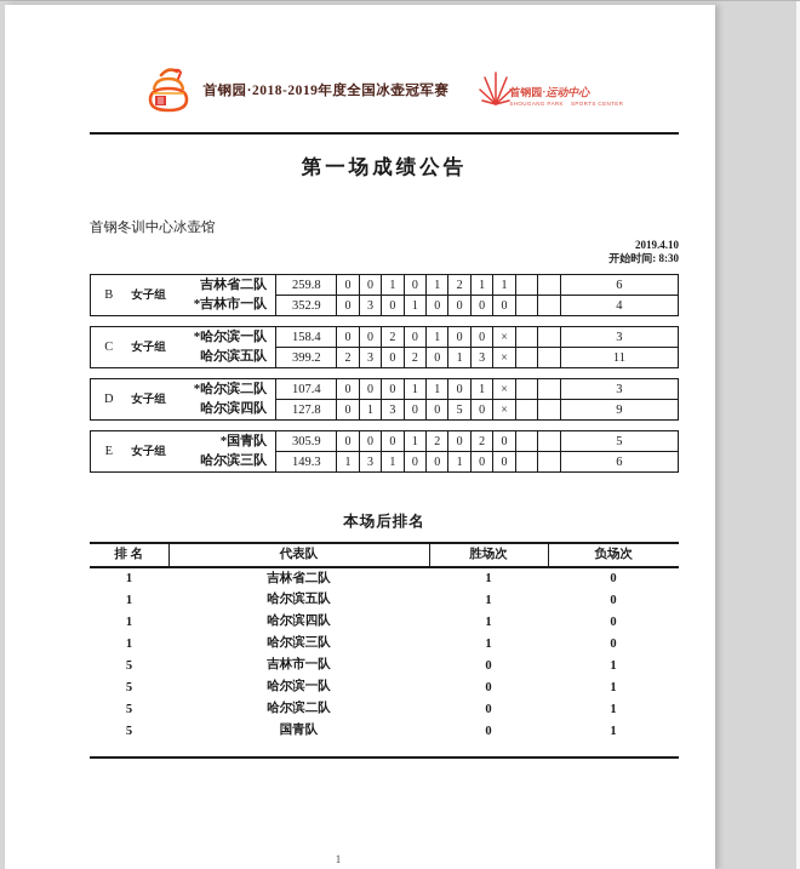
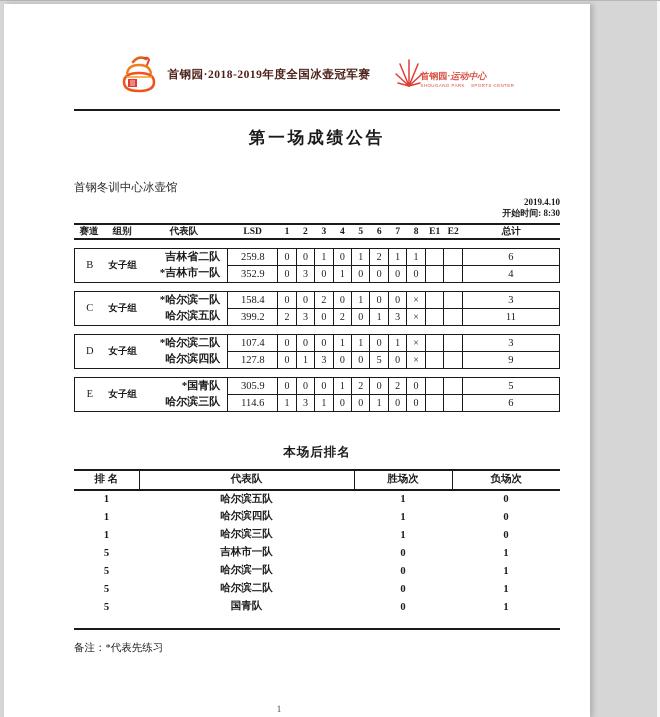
  首钢园·2018-2019年度全国冰壶冠军赛
  首钢园·运动中心
  第一场成绩公告
  首钢冬训中心冰壶馆
  2019.4.10
  开始时间: 8:30
+ 赛道	组别	代表队	LSD	1	2	3	4	5	6	7	8	E1	E2	总计
  B	女子组	吉林省二队	259.8	0	0	1	0	1	2	1	1			6
  *吉林市一队	352.9	0	3	0	1	0	0	0	0			4
  C	女子组	*哈尔滨一队	158.4	0	0	2	0	1	0	0	×			3
  哈尔滨五队	399.2	2	3	0	2	0	1	3	×			11
  D	女子组	*哈尔滨二队	107.4	0	0	0	1	1	0	1	×			3
  哈尔滨四队	127.8	0	1	3	0	0	5	0	×			9
  E	女子组	*国青队	305.9	0	0	0	1	2	0	2	0			5
- 哈尔滨三队	149.3	1	3	1	0	0	1	0	0			6
+ 哈尔滨三队	114.6	1	3	1	0	0	1	0	0			6
  本场后排名
  排 名	代表队	胜场次	负场次
- 1	吉林省二队	1	0
  1	哈尔滨五队	1	0
  1	哈尔滨四队	1	0
  1	哈尔滨三队	1	0
  5	吉林市一队	0	1
  5	哈尔滨一队	0	1
  5	哈尔滨二队	0	1
  5	国青队	0	1
+ 备注：*代表先练习
  1
